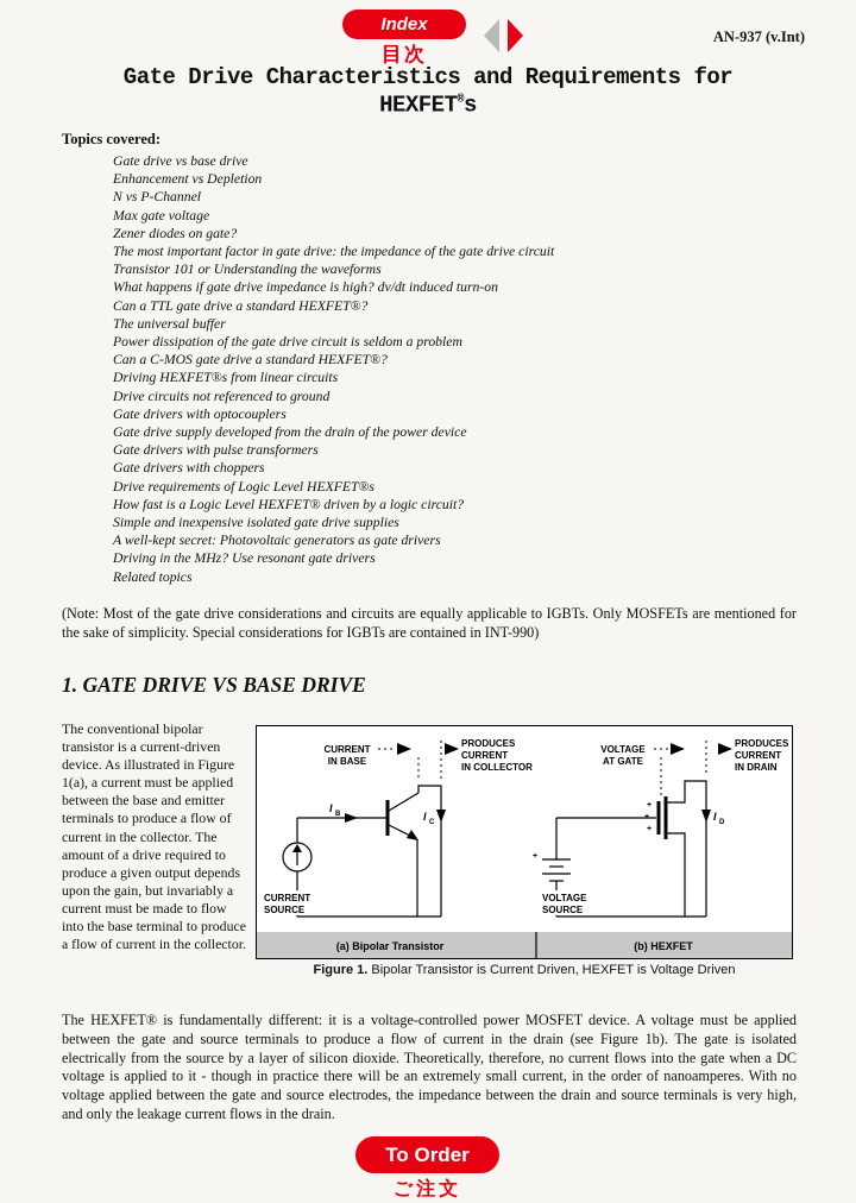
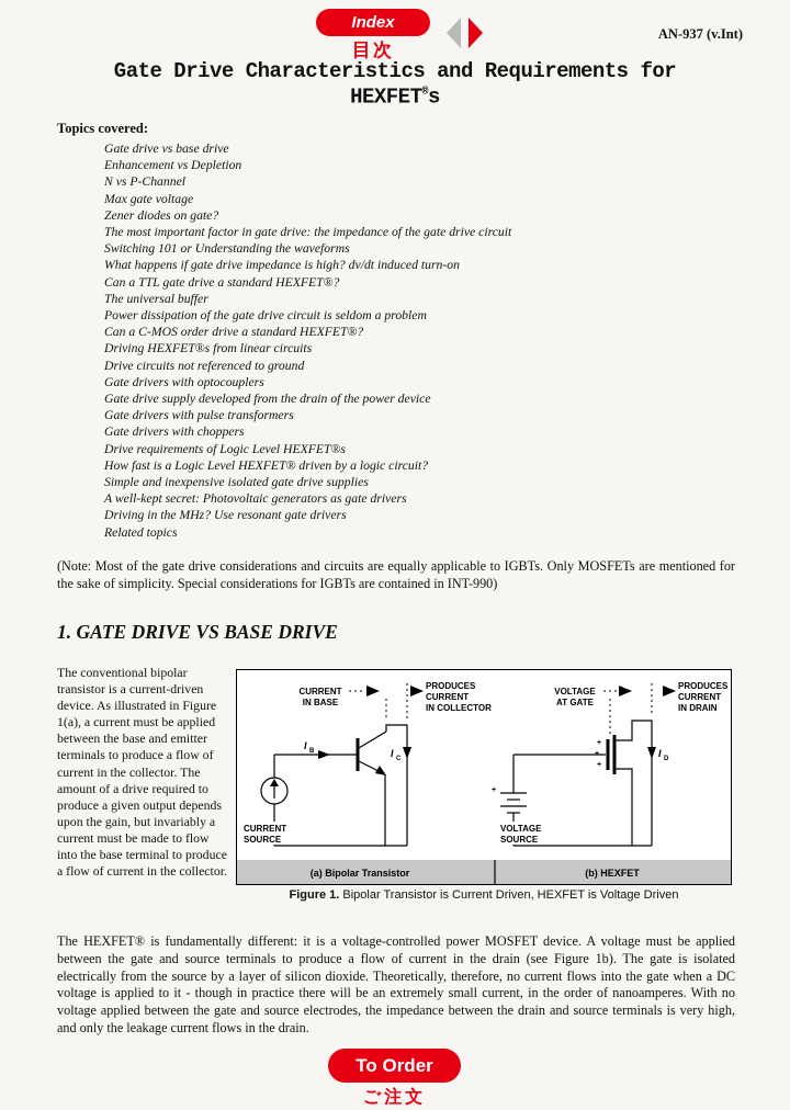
  Index
  目次
  AN-937 (v.Int)
  Gate Drive Characteristics and Requirements for
  HEXFET®s
  Topics covered:
  Gate drive vs base drive
  Enhancement vs Depletion
  N vs P-Channel
  Max gate voltage
  Zener diodes on gate?
  The most important factor in gate drive: the impedance of the gate drive circuit
- Transistor 101 or Understanding the waveforms
+ Switching 101 or Understanding the waveforms
  What happens if gate drive impedance is high? dv/dt induced turn-on
  Can a TTL gate drive a standard HEXFET®?
  The universal buffer
  Power dissipation of the gate drive circuit is seldom a problem
- Can a C-MOS gate drive a standard HEXFET®?
+ Can a C-MOS order drive a standard HEXFET®?
  Driving HEXFET®s from linear circuits
  Drive circuits not referenced to ground
  Gate drivers with optocouplers
  Gate drive supply developed from the drain of the power device
  Gate drivers with pulse transformers
  Gate drivers with choppers
  Drive requirements of Logic Level HEXFET®s
  How fast is a Logic Level HEXFET® driven by a logic circuit?
  Simple and inexpensive isolated gate drive supplies
  A well-kept secret: Photovoltaic generators as gate drivers
  Driving in the MHz? Use resonant gate drivers
  Related topics
  (Note: Most of the gate drive considerations and circuits are equally applicable to IGBTs. Only MOSFETs are mentioned for the sake of simplicity. Special considerations for IGBTs are contained in INT-990)
  1. GATE DRIVE VS BASE DRIVE
  The conventional bipolar transistor is a current-driven device. As illustrated in Figure 1(a), a current must be applied between the base and emitter terminals to produce a flow of current in the collector. The amount of a drive required to produce a given output depends upon the gain, but invariably a current must be made to flow into the base terminal to produce a flow of current in the collector.
  (a) Bipolar Transistor
  (b) HEXFET
  CURRENT
  IN BASE
  PRODUCES
  CURRENT
  IN COLLECTOR
  I
  I
  CURRENT
  SOURCE
  VOLTAGE
  AT GATE
  PRODUCES
  CURRENT
  IN DRAIN
  I
  VOLTAGE
  SOURCE
  Figure 1. Bipolar Transistor is Current Driven, HEXFET is Voltage Driven
  The HEXFET® is fundamentally different: it is a voltage-controlled power MOSFET device. A voltage must be applied between the gate and source terminals to produce a flow of current in the drain (see Figure 1b). The gate is isolated electrically from the source by a layer of silicon dioxide. Theoretically, therefore, no current flows into the gate when a DC voltage is applied to it - though in practice there will be an extremely small current, in the order of nanoamperes. With no voltage applied between the gate and source electrodes, the impedance between the drain and source terminals is very high, and only the leakage current flows in the drain.
  To Order
  ご注文
